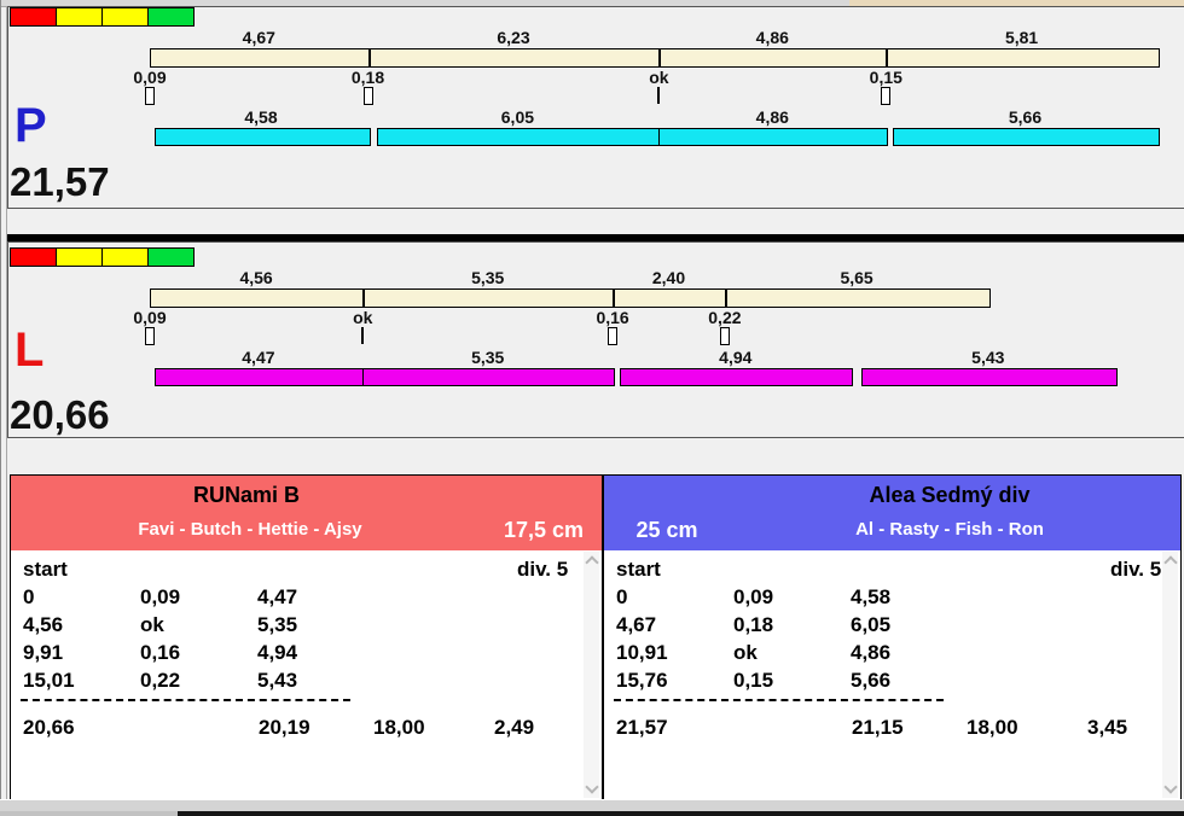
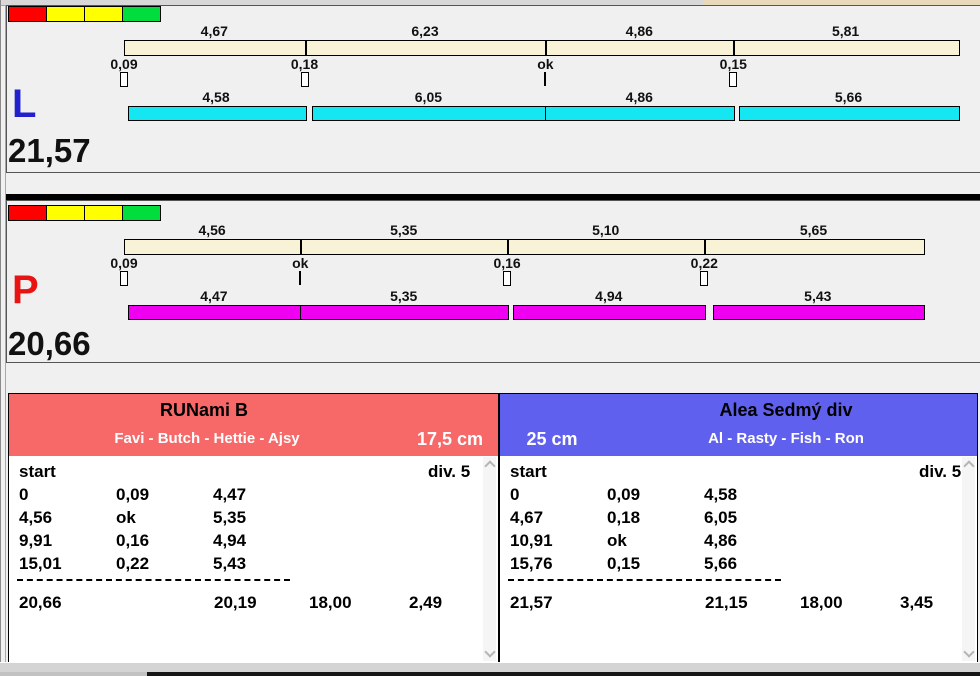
  RUNami B
  Favi - Butch - Hettie - Ajsy
  17,5 cm
  start
  div. 5
  0
  0,09
  4,47
  4,56
  ok
  5,35
  9,91
  0,16
  4,94
  15,01
  0,22
  5,43
  20,66
  20,19
  18,00
  2,49
  Alea Sedmý div
  Al - Rasty - Fish - Ron
  25 cm
  start
  div. 5
  0
  0,09
  4,58
  4,67
  0,18
  6,05
  10,91
  ok
  4,86
  15,76
  0,15
  5,66
  21,57
  21,15
  18,00
  3,45
- P
+ L
  21,57
  4,67
  6,23
  4,86
  5,81
  0,09
  0,18
  ok
  0,15
  4,58
  6,05
  4,86
  5,66
- L
+ P
  20,66
  4,56
  5,35
- 2,40
+ 5,10
  5,65
  0,09
  ok
  0,16
  0,22
  4,47
  5,35
  4,94
  5,43
